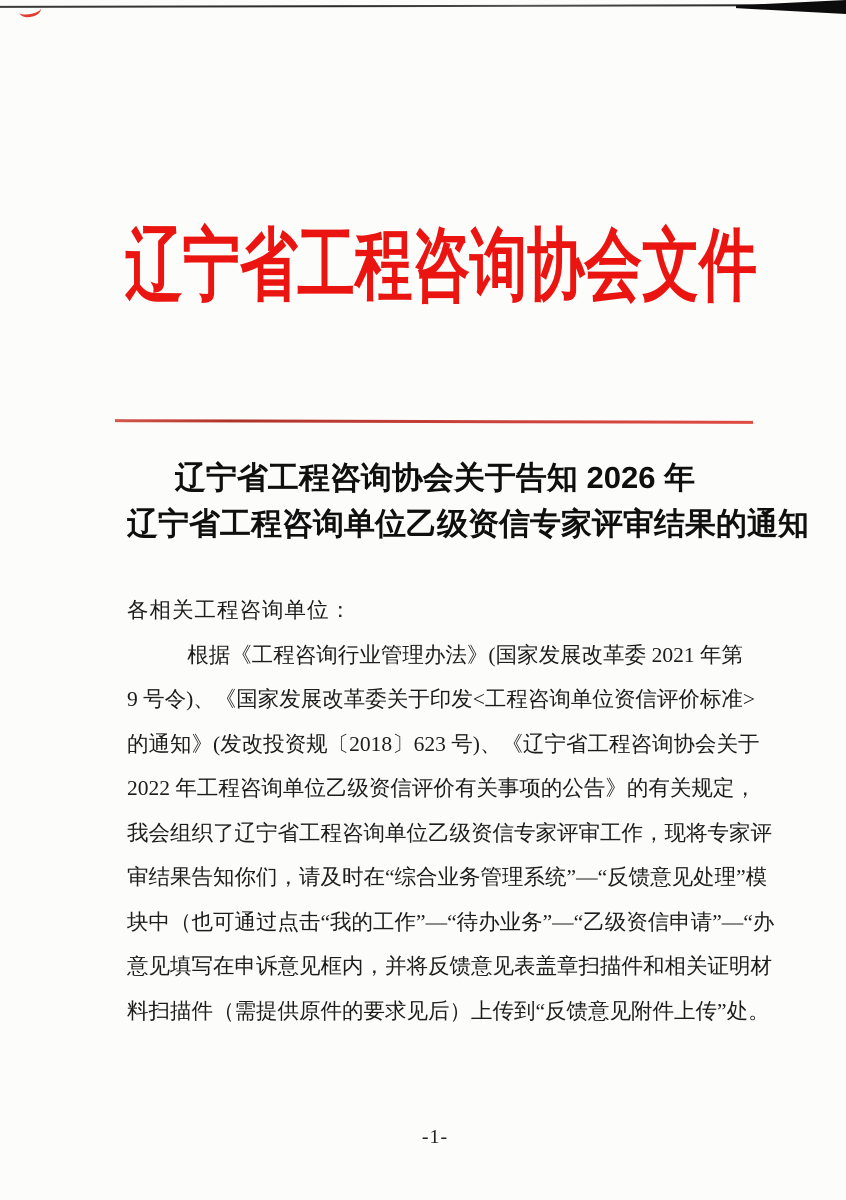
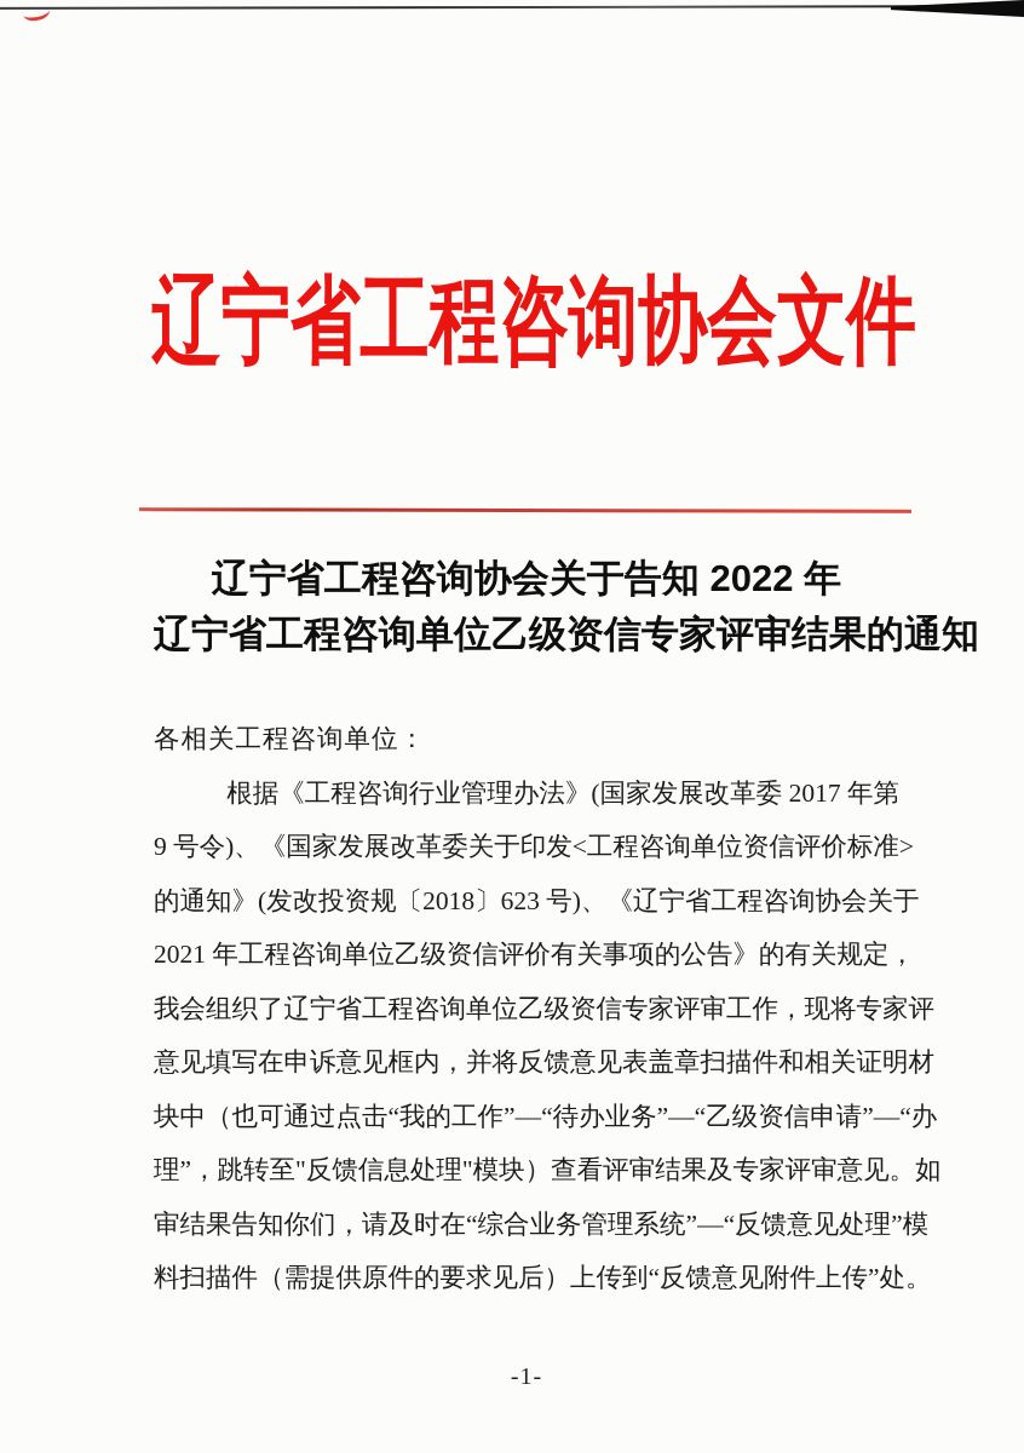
  辽宁省工程咨询协会文件
- 辽宁省工程咨询协会关于告知 2026 年
+ 辽宁省工程咨询协会关于告知 2022 年
  辽宁省工程咨询单位乙级资信专家评审结果的通知
  各相关工程咨询单位：
- 根据《工程咨询行业管理办法》(国家发展改革委 2021 年第
+ 根据《工程咨询行业管理办法》(国家发展改革委 2017 年第
  9 号令)、《国家发展改革委关于印发<工程咨询单位资信评价标准>
  的通知》(发改投资规〔2018〕623 号)、《辽宁省工程咨询协会关于
- 2022 年工程咨询单位乙级资信评价有关事项的公告》的有关规定，
+ 2021 年工程咨询单位乙级资信评价有关事项的公告》的有关规定，
  我会组织了辽宁省工程咨询单位乙级资信专家评审工作，现将专家评
- 审结果告知你们，请及时在“综合业务管理系统”—“反馈意见处理”模
+ 意见填写在申诉意见框内，并将反馈意见表盖章扫描件和相关证明材
  块中（也可通过点击“我的工作”—“待办业务”—“乙级资信申请”—“办
+ 理”，跳转至"反馈信息处理"模块）查看评审结果及专家评审意见。如
- 意见填写在申诉意见框内，并将反馈意见表盖章扫描件和相关证明材
+ 审结果告知你们，请及时在“综合业务管理系统”—“反馈意见处理”模
  料扫描件（需提供原件的要求见后）上传到“反馈意见附件上传”处。
  -1-
